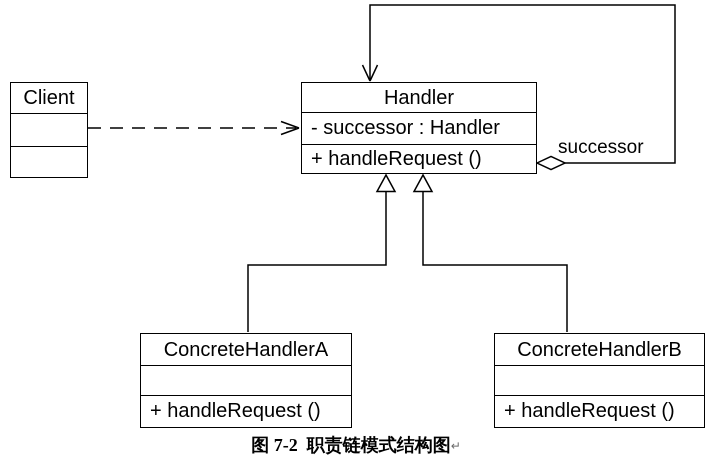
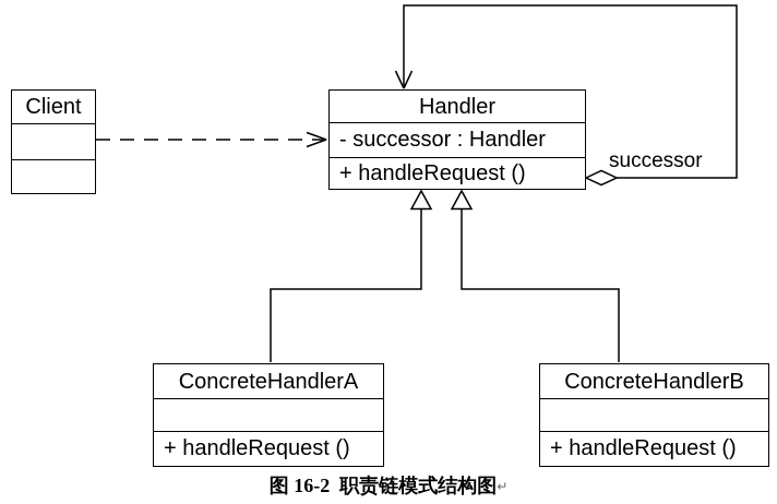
  Client
  Handler
  - successor : Handler
  + handleRequest ()
  ConcreteHandlerA
  + handleRequest ()
  ConcreteHandlerB
  + handleRequest ()
  successor
- 图 7-2 职责链模式结构图↵
+ 图 16-2 职责链模式结构图↵
